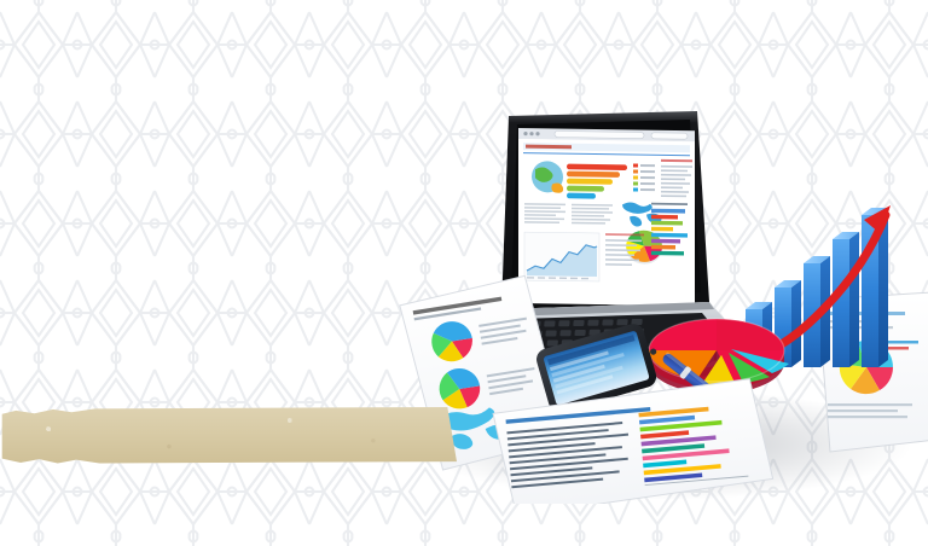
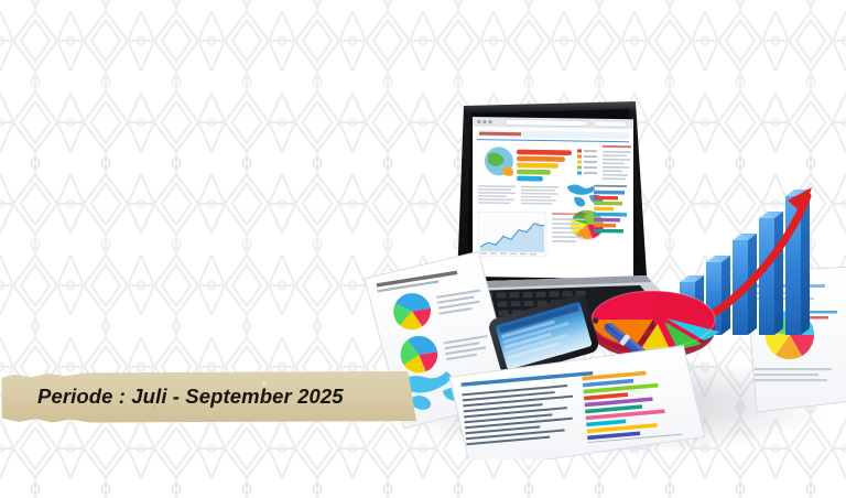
+ Periode : Juli - September 2025
